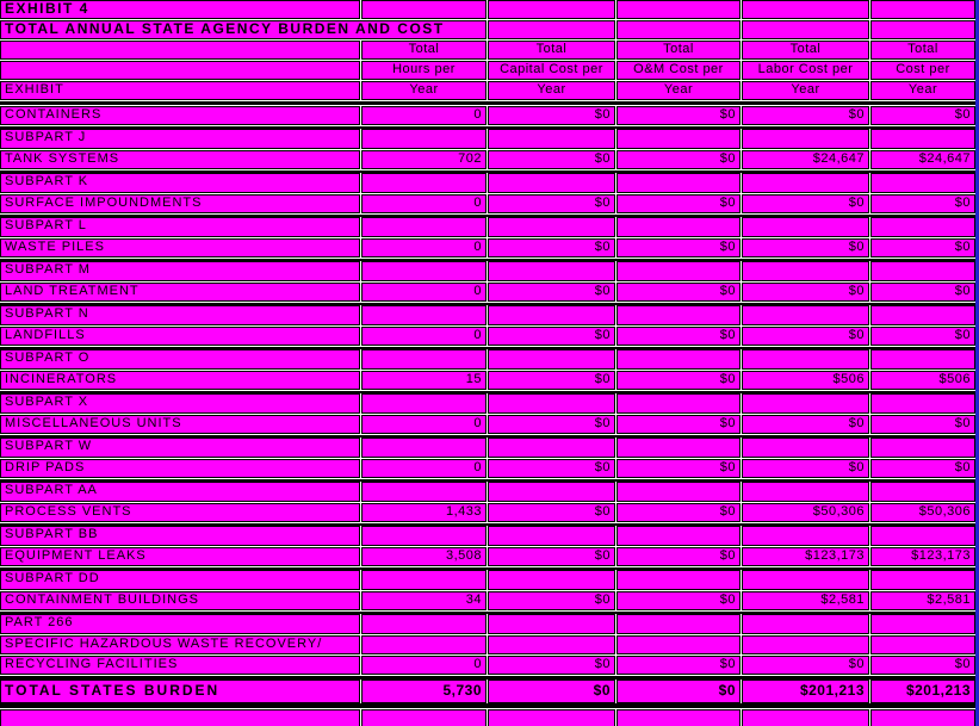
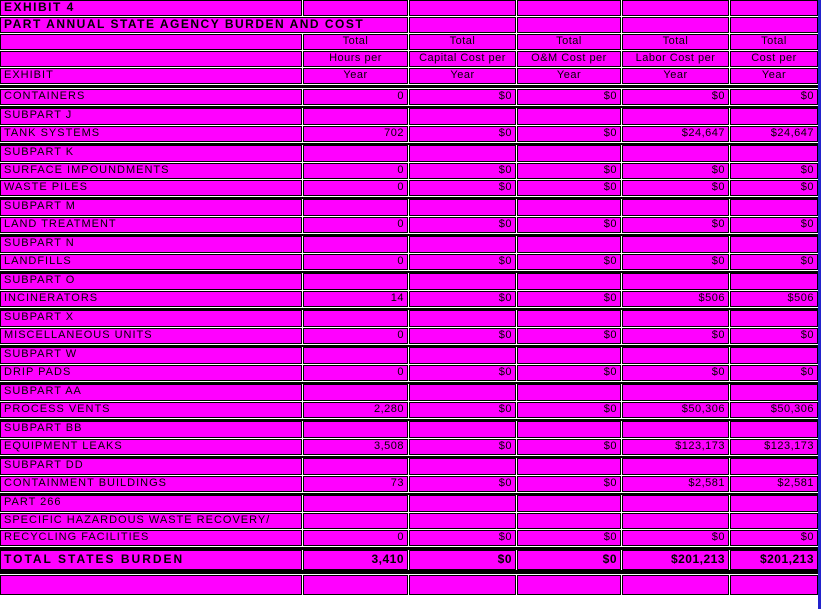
  EXHIBIT 4
- TOTAL ANNUAL STATE AGENCY BURDEN AND COST
+ PART ANNUAL STATE AGENCY BURDEN AND COST
  Total
  Total
  Total
  Total
  Total
  Hours per
  Capital Cost per
  O&M Cost per
  Labor Cost per
  Cost per
  EXHIBIT
  Year
  Year
  Year
  Year
  Year
  CONTAINERS
  0
  $0
  $0
  $0
  $0
  SUBPART J
  TANK SYSTEMS
  702
  $0
  $0
  $24,647
  $24,647
  SUBPART K
  SURFACE IMPOUNDMENTS
  0
  $0
  $0
  $0
  $0
- SUBPART L
  WASTE PILES
  0
  $0
  $0
  $0
  $0
  SUBPART M
  LAND TREATMENT
  0
  $0
  $0
  $0
  $0
  SUBPART N
  LANDFILLS
  0
  $0
  $0
  $0
  $0
  SUBPART O
  INCINERATORS
- 15
+ 14
  $0
  $0
  $506
  $506
  SUBPART X
  MISCELLANEOUS UNITS
  0
  $0
  $0
  $0
  $0
  SUBPART W
  DRIP PADS
  0
  $0
  $0
  $0
  $0
  SUBPART AA
  PROCESS VENTS
- 1,433
+ 2,280
  $0
  $0
  $50,306
  $50,306
  SUBPART BB
  EQUIPMENT LEAKS
  3,508
  $0
  $0
  $123,173
  $123,173
  SUBPART DD
  CONTAINMENT BUILDINGS
- 34
+ 73
  $0
  $0
  $2,581
  $2,581
  PART 266
  SPECIFIC HAZARDOUS WASTE RECOVERY/
  RECYCLING FACILITIES
  0
  $0
  $0
  $0
  $0
  TOTAL STATES BURDEN
- 5,730
+ 3,410
  $0
  $0
  $201,213
  $201,213
